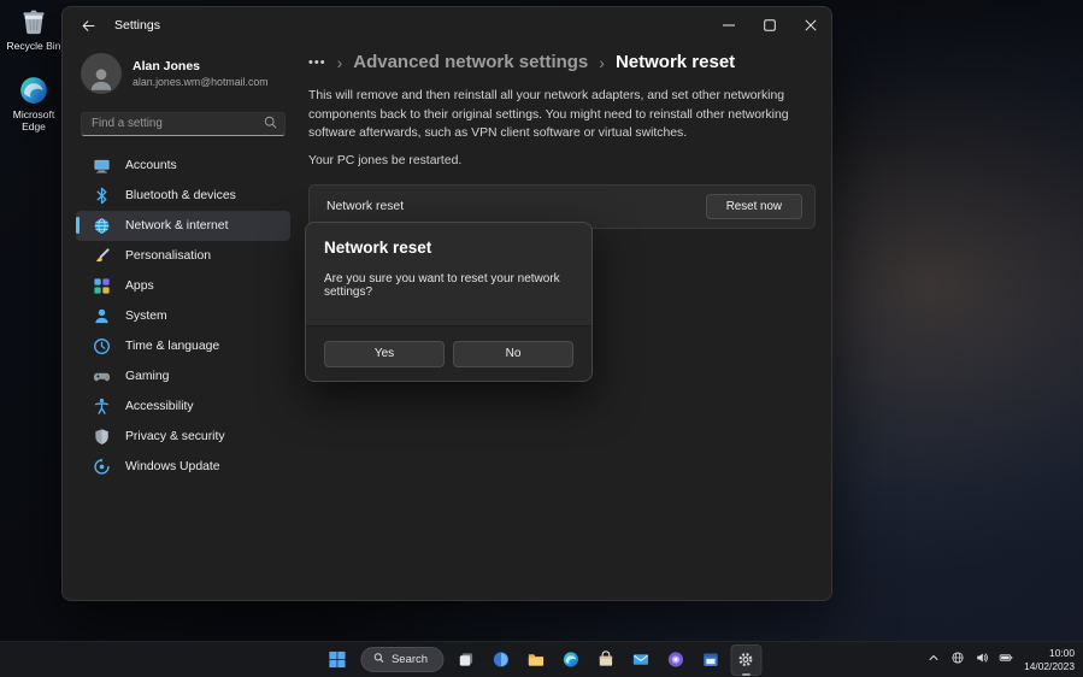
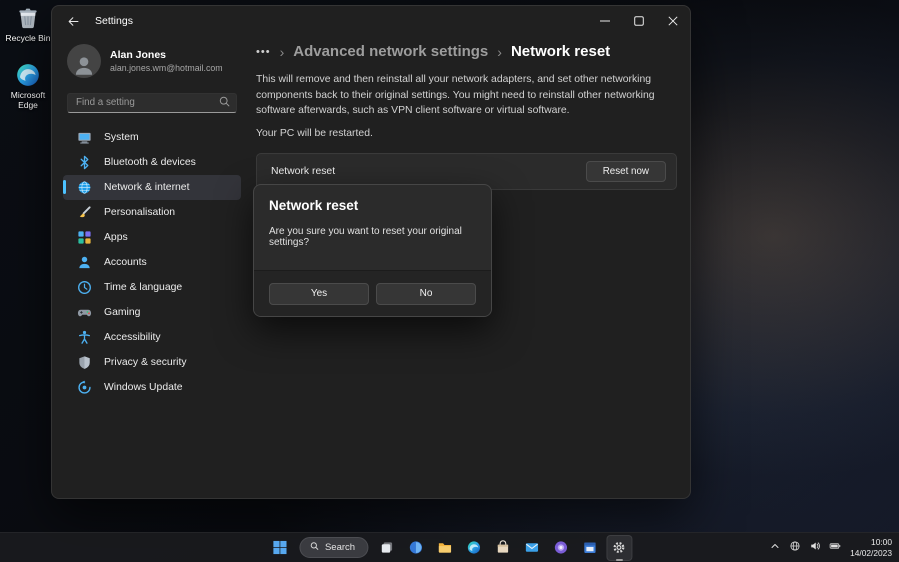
  Recycle Bin
  Microsoft Edge
  Settings
  Alan Jones
  alan.jones.wm@hotmail.com
  Find a setting
- Accounts
+ System
  Bluetooth & devices
  Network & internet
  Personalisation
  Apps
- System
+ Accounts
  Time & language
  Gaming
  Accessibility
  Privacy & security
  Windows Update
  •••
  ›
  Advanced network settings
  ›
  Network reset
- This will remove and then reinstall all your network adapters, and set other networking components back to their original settings. You might need to reinstall other networking software afterwards, such as VPN client software or virtual switches.
+ This will remove and then reinstall all your network adapters, and set other networking components back to their original settings. You might need to reinstall other networking software afterwards, such as VPN client software or virtual software.
- Your PC jones be restarted.
+ Your PC will be restarted.
  Network reset
  Reset now
  Network reset
- Are you sure you want to reset your network settings?
+ Are you sure you want to reset your original settings?
  Yes
  No
  Search
  10:00
  14/02/2023
